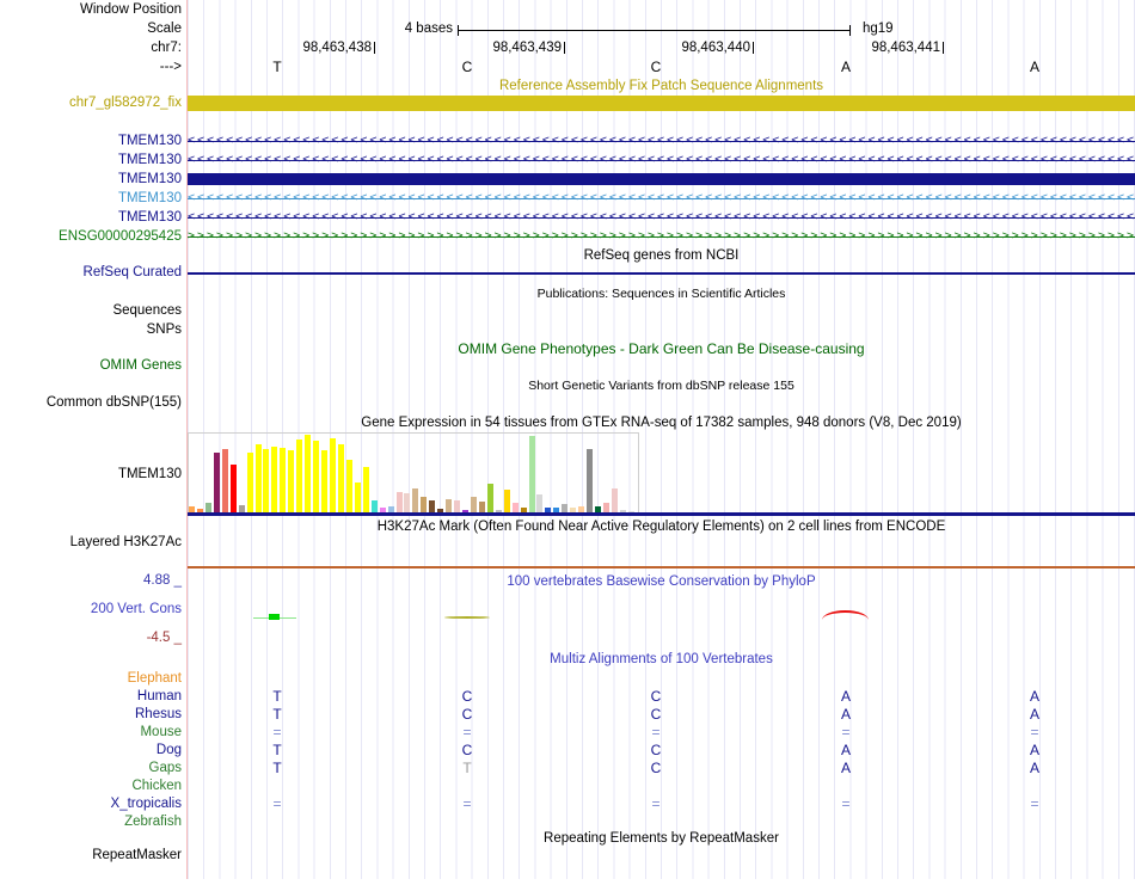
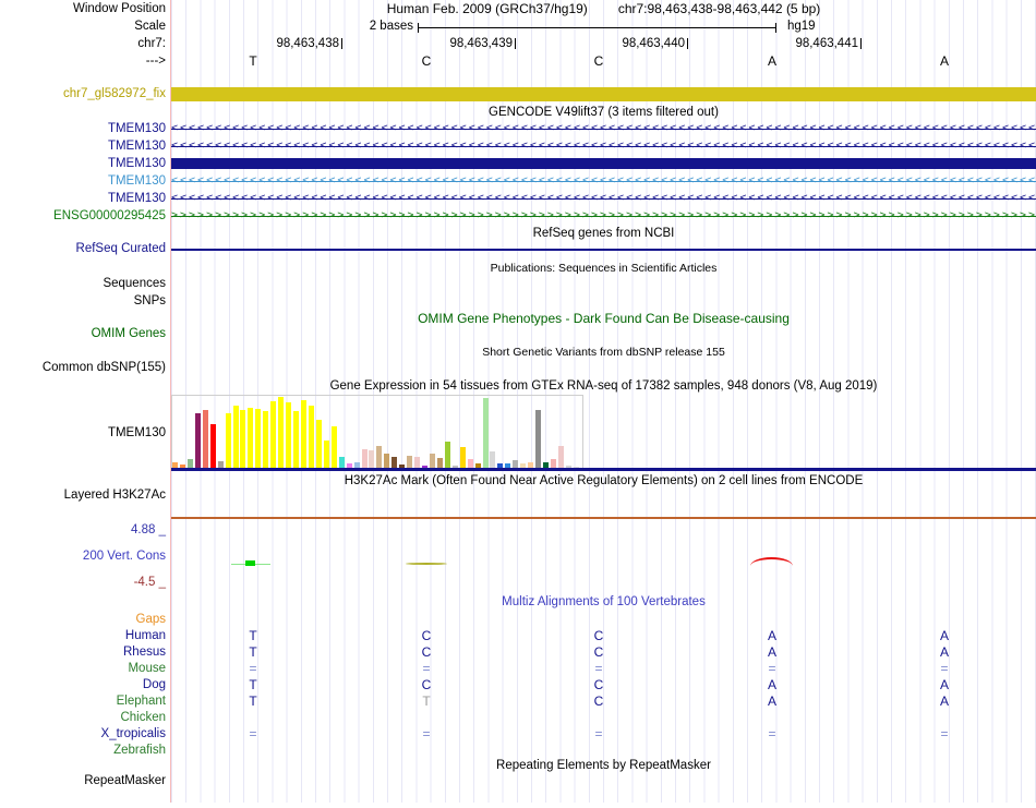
  Window Position
+ Human Feb. 2009 (GRCh37/hg19) chr7:98,463,438-98,463,442 (5 bp)
  Scale
- 4 bases
+ 2 bases
  hg19
  chr7:
  98,463,438
  98,463,439
  98,463,440
  98,463,441
  --->
  T
  C
  C
  A
  A
- Reference Assembly Fix Patch Sequence Alignments
  chr7_gl582972_fix
+ GENCODE V49lift37 (3 items filtered out)
  TMEM130
  <<<<<<<<<<<<<<<<<<<<<<<<<<<<<<<<<<<<<<<<<<<<<<<<<<<<<<<<<<<<<<<<<<<<<<<<<<<<<<<<<<<<<<<<<<<<<<<<<<<
  TMEM130
  <<<<<<<<<<<<<<<<<<<<<<<<<<<<<<<<<<<<<<<<<<<<<<<<<<<<<<<<<<<<<<<<<<<<<<<<<<<<<<<<<<<<<<<<<<<<<<<<<<<
  TMEM130
  TMEM130
  <<<<<<<<<<<<<<<<<<<<<<<<<<<<<<<<<<<<<<<<<<<<<<<<<<<<<<<<<<<<<<<<<<<<<<<<<<<<<<<<<<<<<<<<<<<<<<<<<<<
  TMEM130
  <<<<<<<<<<<<<<<<<<<<<<<<<<<<<<<<<<<<<<<<<<<<<<<<<<<<<<<<<<<<<<<<<<<<<<<<<<<<<<<<<<<<<<<<<<<<<<<<<<<
  ENSG00000295425
  >>>>>>>>>>>>>>>>>>>>>>>>>>>>>>>>>>>>>>>>>>>>>>>>>>>>>>>>>>>>>>>>>>>>>>>>>>>>>>>>>>>>>>>>>>>>>>>>>>>
  RefSeq genes from NCBI
  RefSeq Curated
  Publications: Sequences in Scientific Articles
  Sequences
  SNPs
- OMIM Gene Phenotypes - Dark Green Can Be Disease-causing
+ OMIM Gene Phenotypes - Dark Found Can Be Disease-causing
  OMIM Genes
  Short Genetic Variants from dbSNP release 155
  Common dbSNP(155)
- Gene Expression in 54 tissues from GTEx RNA-seq of 17382 samples, 948 donors (V8, Dec 2019)
+ Gene Expression in 54 tissues from GTEx RNA-seq of 17382 samples, 948 donors (V8, Aug 2019)
  TMEM130
  H3K27Ac Mark (Often Found Near Active Regulatory Elements) on 2 cell lines from ENCODE
  Layered H3K27Ac
  4.88 _
- 100 vertebrates Basewise Conservation by PhyloP
  200 Vert. Cons
  -4.5 _
  Multiz Alignments of 100 Vertebrates
- Elephant
+ Gaps
  Human
  T
  C
  C
  A
  A
  Rhesus
  T
  C
  C
  A
  A
  Mouse
  =
  =
  =
  =
  =
  Dog
  T
  C
  C
  A
  A
- Gaps
+ Elephant
  T
  T
  C
  A
  A
  Chicken
  X_tropicalis
  =
  =
  =
  =
  =
  Zebrafish
  Repeating Elements by RepeatMasker
  RepeatMasker
